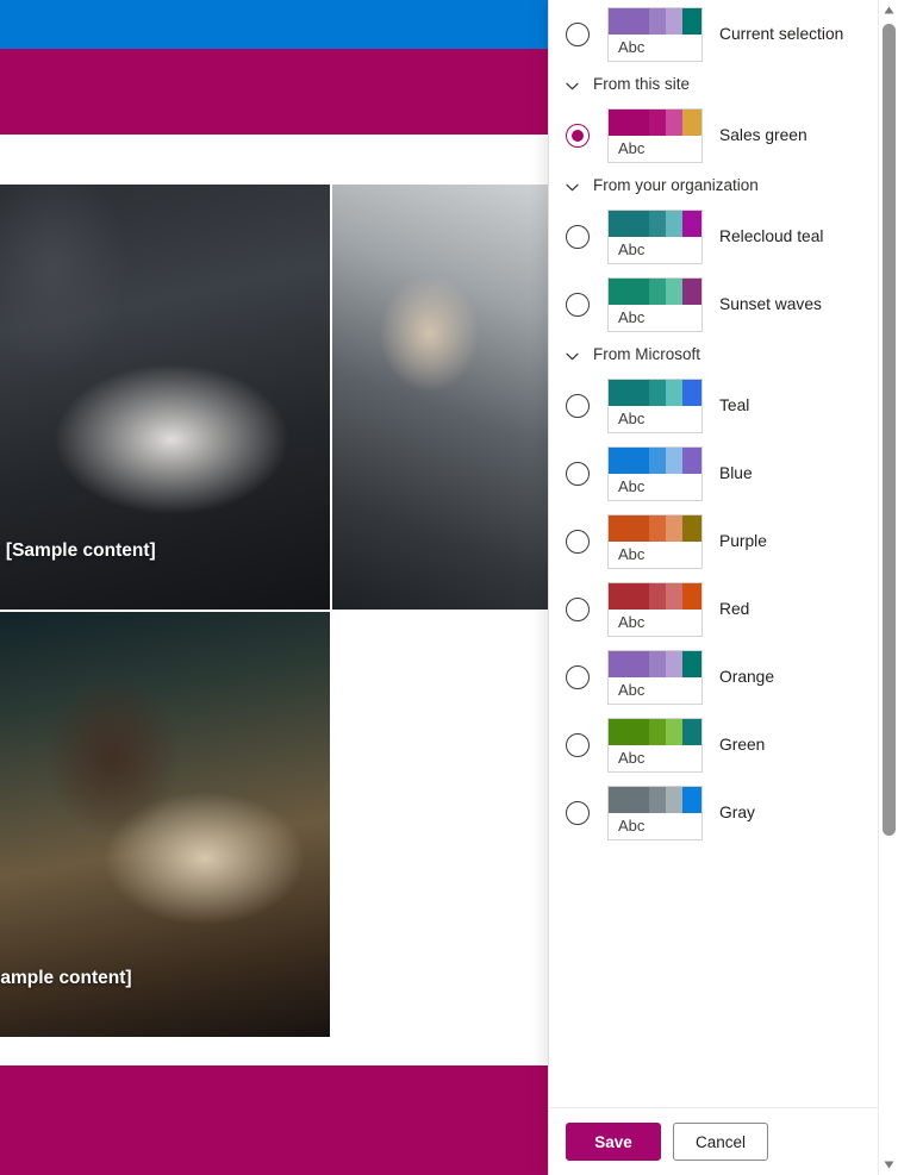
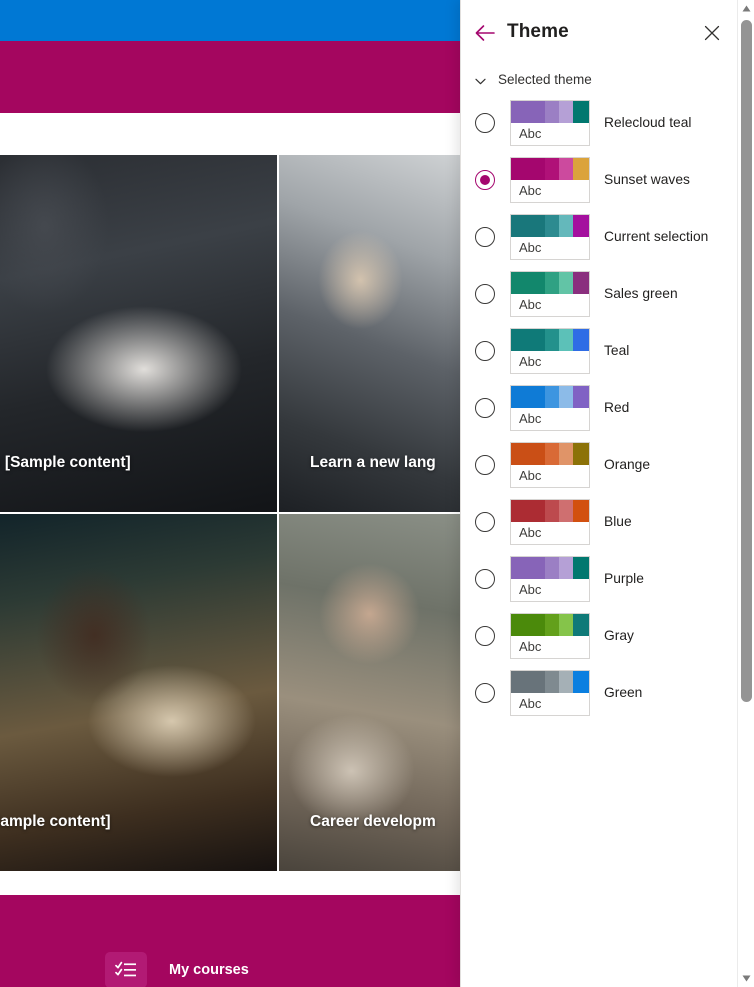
  [Sample content]
+ Learn a new lang
  ample content]
+ Career developm
+ My courses
+ Theme
+ Selected theme
  Abc
- Current selection
+ Relecloud teal
- From this site
  Abc
- Sales green
+ Sunset waves
- From your organization
  Abc
- Relecloud teal
+ Current selection
  Abc
- Sunset waves
+ Sales green
- From Microsoft
  Abc
  Teal
  Abc
- Blue
+ Red
  Abc
- Purple
+ Orange
  Abc
- Red
+ Blue
  Abc
- Orange
+ Purple
  Abc
- Green
+ Gray
  Abc
- Gray
+ Green
- Save
- Cancel
